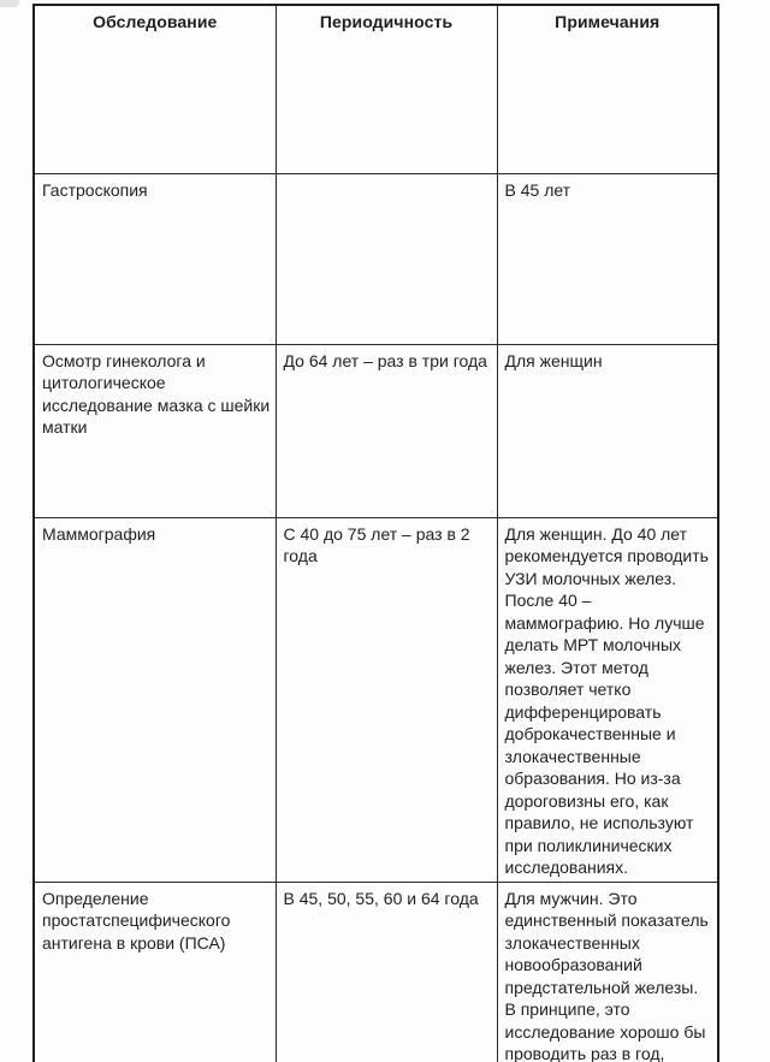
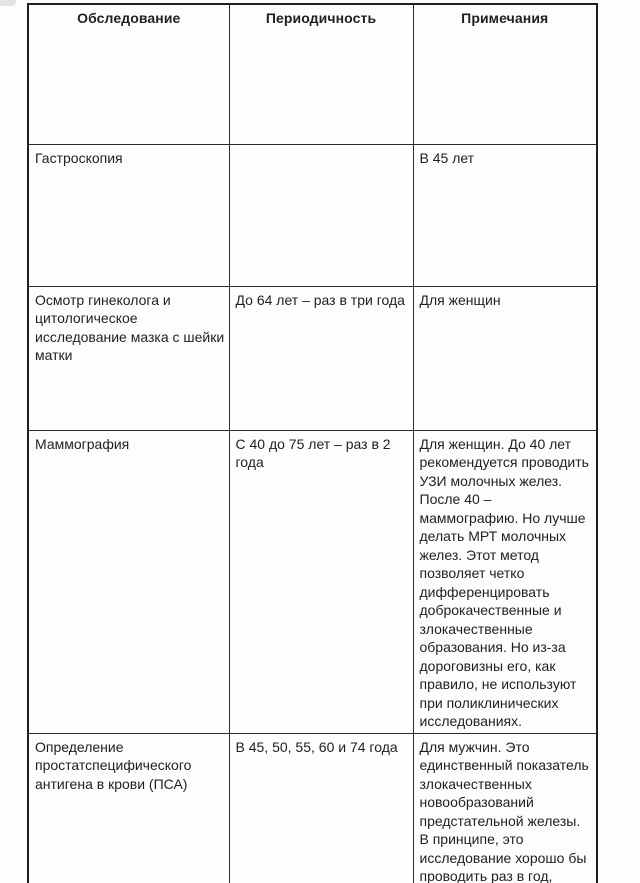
  Обследование	Периодичность	Примечания
  Гастроскопия		В 45 лет
  Осмотр гинеколога и цитологическое исследование мазка с шейки матки	До 64 лет – раз в три года	Для женщин
  Маммография	С 40 до 75 лет – раз в 2 года	Для женщин. До 40 лет рекомендуется проводить УЗИ молочных желез. После 40 – маммографию. Но лучше делать МРТ молочных желез. Этот метод позволяет четко дифференцировать доброкачественные и злокачественные образования. Но из-за дороговизны его, как правило, не используют при поликлинических исследованиях.
- Определение простатспецифического антигена в крови (ПСА)	В 45, 50, 55, 60 и 64 года	Для мужчин. Это единственный показатель злокачественных новообразований предстательной железы. В принципе, это исследование хорошо бы проводить раз в год,
+ Определение простатспецифического антигена в крови (ПСА)	В 45, 50, 55, 60 и 74 года	Для мужчин. Это единственный показатель злокачественных новообразований предстательной железы. В принципе, это исследование хорошо бы проводить раз в год,
